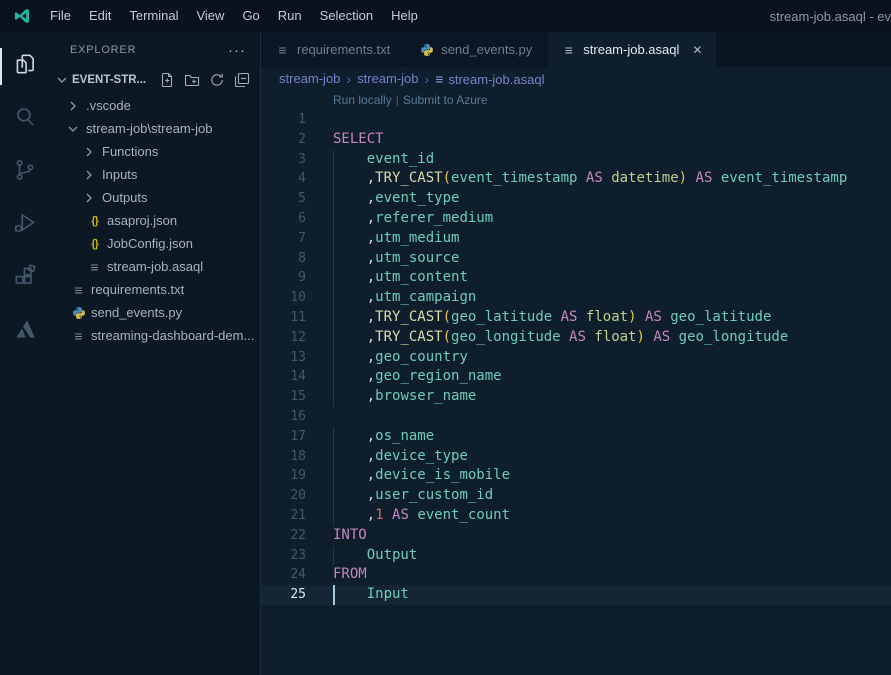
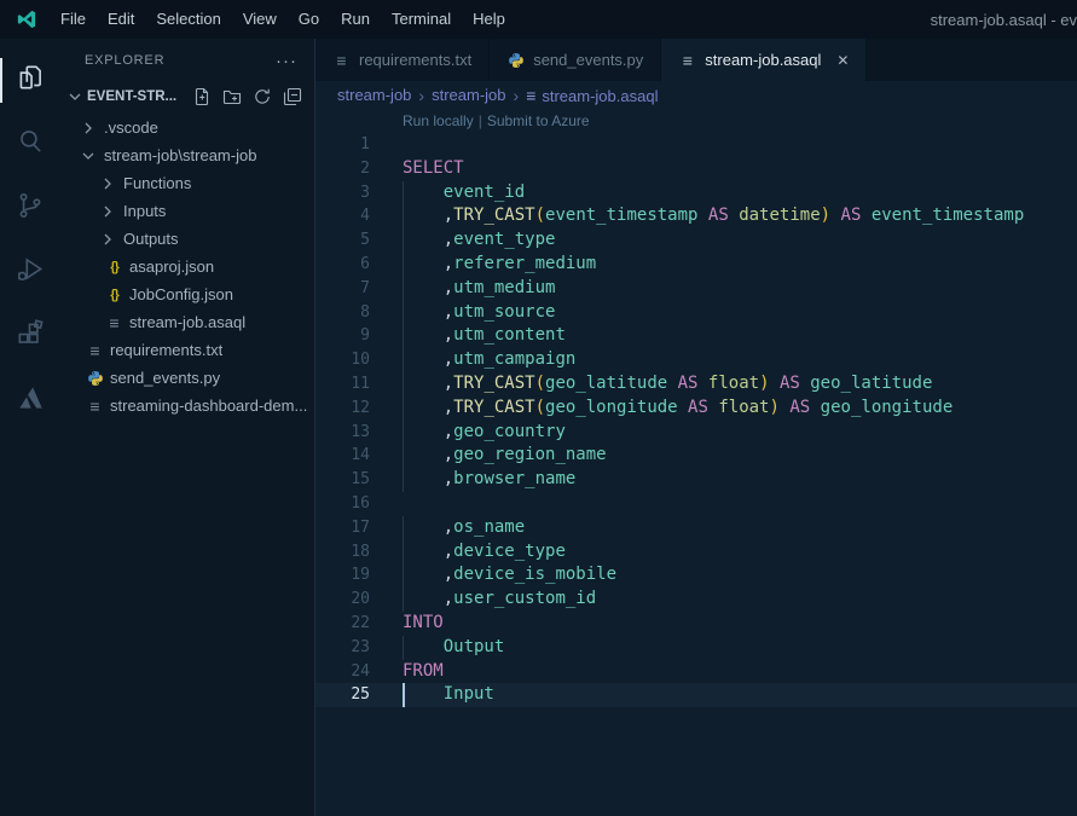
  File
  Edit
- Terminal
+ Selection
  View
  Go
  Run
- Selection
+ Terminal
  Help
  stream-job.asaql - ev
  EXPLORER
  ···
  EVENT-STR...
  .vscode
  stream-job\stream-job
  Functions
  Inputs
  Outputs
  {}
  asaproj.json
  {}
  JobConfig.json
  ≡
  stream-job.asaql
  ≡
  requirements.txt
  send_events.py
  ≡
  streaming-dashboard-dem...
  ≡
  requirements.txt
  send_events.py
  ≡
  stream-job.asaql
  ✕
  stream-job
  ›
  stream-job
  ›
  ≡ stream-job.asaql
  Run locally | Submit to Azure
  1
  2
  SELECT
  3
  event_id
  4
  ,TRY_CAST(event_timestamp AS datetime) AS event_timestamp
  5
  ,event_type
  6
  ,referer_medium
  7
  ,utm_medium
  8
  ,utm_source
  9
  ,utm_content
  10
  ,utm_campaign
  11
  ,TRY_CAST(geo_latitude AS float) AS geo_latitude
  12
  ,TRY_CAST(geo_longitude AS float) AS geo_longitude
  13
  ,geo_country
  14
  ,geo_region_name
  15
  ,browser_name
  16
  17
  ,os_name
  18
  ,device_type
  19
  ,device_is_mobile
  20
  ,user_custom_id
- 21
- ,1 AS event_count
  22
  INTO
  23
  Output
  24
  FROM
  25
  Input
